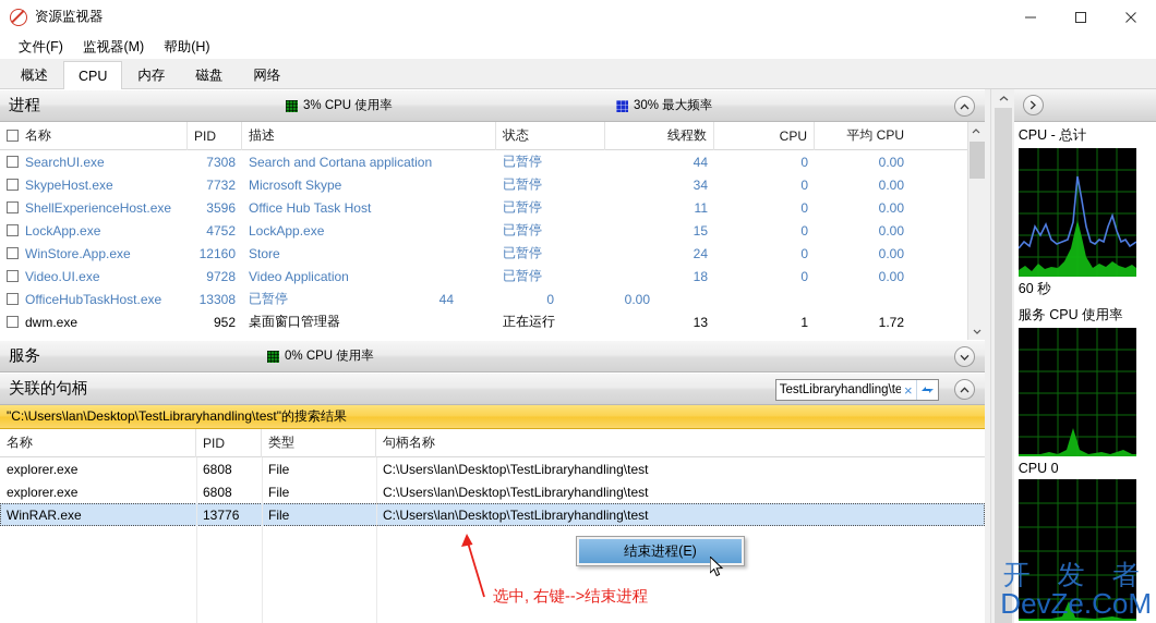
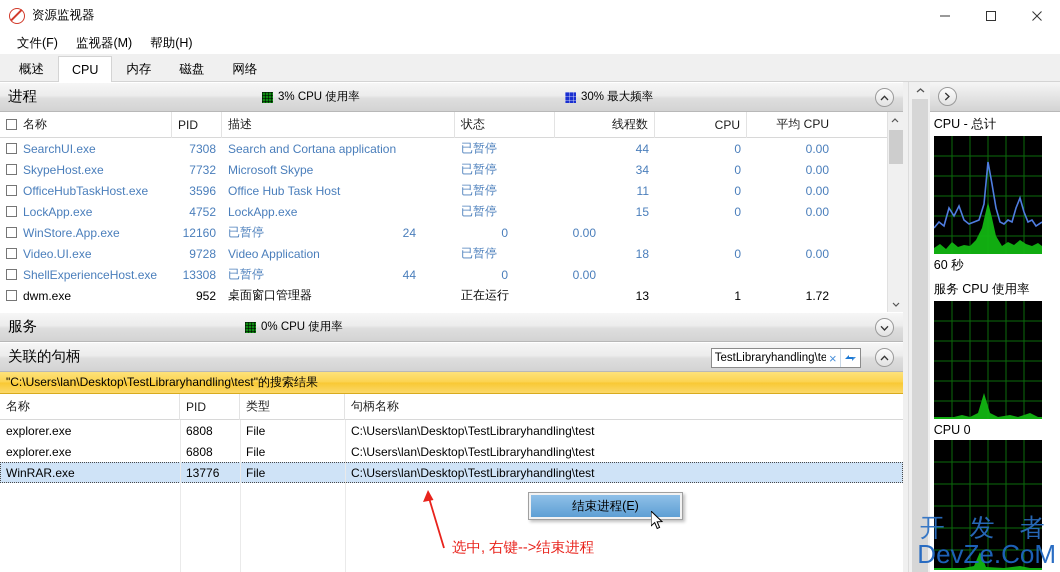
  资源监视器
  文件(F)
  监视器(M)
  帮助(H)
  概述
  CPU
  内存
  磁盘
  网络
  进程
  3% CPU 使用率
  30% 最大频率
  名称
  PID
  描述
  状态
  线程数
  CPU
  平均 CPU
  SearchUI.exe
  7308
  Search and Cortana application
  已暂停
  44
  0
  0.00
  SkypeHost.exe
  7732
  Microsoft Skype
  已暂停
  34
  0
  0.00
- ShellExperienceHost.exe
+ OfficeHubTaskHost.exe
  3596
  Office Hub Task Host
  已暂停
  11
  0
  0.00
  LockApp.exe
  4752
  LockApp.exe
  已暂停
  15
  0
  0.00
  WinStore.App.exe
  12160
- Store
  已暂停
  24
  0
  0.00
  Video.UI.exe
  9728
  Video Application
  已暂停
  18
  0
  0.00
- OfficeHubTaskHost.exe
+ ShellExperienceHost.exe
  13308
  已暂停
  44
  0
  0.00
  dwm.exe
  952
  桌面窗口管理器
  正在运行
  13
  1
  1.72
  服务
  0% CPU 使用率
  关联的句柄
  TestLibraryhandling\te
  ×
  "C:\Users\lan\Desktop\TestLibraryhandling\test"的搜索结果
  名称
  PID
  类型
  句柄名称
  explorer.exe
  6808
  File
  C:\Users\lan\Desktop\TestLibraryhandling\test
  explorer.exe
  6808
  File
  C:\Users\lan\Desktop\TestLibraryhandling\test
  WinRAR.exe
  13776
  File
  C:\Users\lan\Desktop\TestLibraryhandling\test
  CPU - 总计
  60 秒
  服务 CPU 使用率
  CPU 0
  结束进程(E)
  选中, 右键-->结束进程
  开 发 者
  DevZe.CoM
